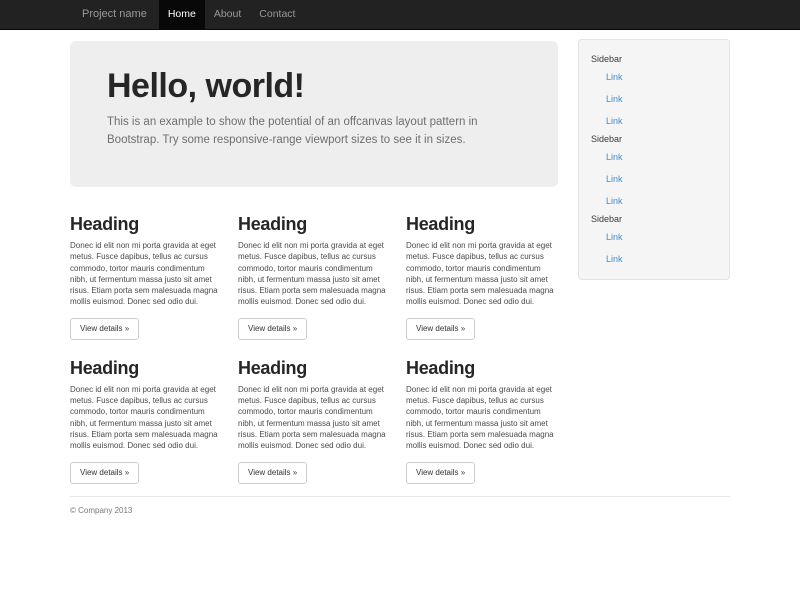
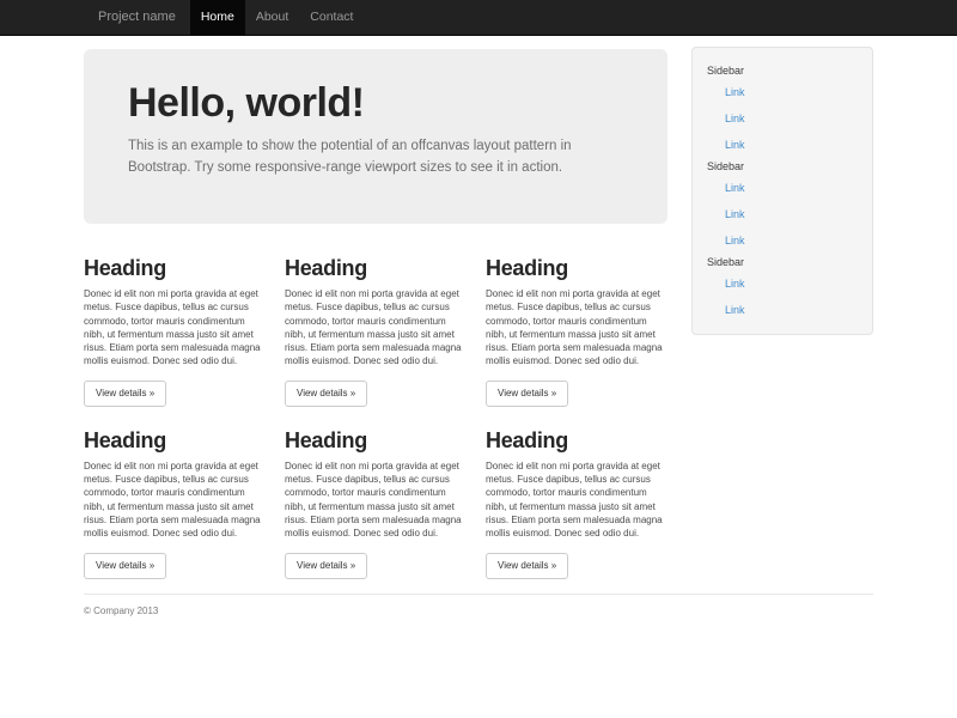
  Project name
  Home
  About
  Contact
  Hello, world!
- This is an example to show the potential of an offcanvas layout pattern in Bootstrap. Try some responsive-range viewport sizes to see it in sizes.
+ This is an example to show the potential of an offcanvas layout pattern in Bootstrap. Try some responsive-range viewport sizes to see it in action.
  Heading
  Donec id elit non mi porta gravida at eget metus. Fusce dapibus, tellus ac cursus commodo, tortor mauris condimentum nibh, ut fermentum massa justo sit amet risus. Etiam porta sem malesuada magna mollis euismod. Donec sed odio dui.
  View details »
  Heading
  Donec id elit non mi porta gravida at eget metus. Fusce dapibus, tellus ac cursus commodo, tortor mauris condimentum nibh, ut fermentum massa justo sit amet risus. Etiam porta sem malesuada magna mollis euismod. Donec sed odio dui.
  View details »
  Heading
  Donec id elit non mi porta gravida at eget metus. Fusce dapibus, tellus ac cursus commodo, tortor mauris condimentum nibh, ut fermentum massa justo sit amet risus. Etiam porta sem malesuada magna mollis euismod. Donec sed odio dui.
  View details »
  Heading
  Donec id elit non mi porta gravida at eget metus. Fusce dapibus, tellus ac cursus commodo, tortor mauris condimentum nibh, ut fermentum massa justo sit amet risus. Etiam porta sem malesuada magna mollis euismod. Donec sed odio dui.
  View details »
  Heading
  Donec id elit non mi porta gravida at eget metus. Fusce dapibus, tellus ac cursus commodo, tortor mauris condimentum nibh, ut fermentum massa justo sit amet risus. Etiam porta sem malesuada magna mollis euismod. Donec sed odio dui.
  View details »
  Heading
  Donec id elit non mi porta gravida at eget metus. Fusce dapibus, tellus ac cursus commodo, tortor mauris condimentum nibh, ut fermentum massa justo sit amet risus. Etiam porta sem malesuada magna mollis euismod. Donec sed odio dui.
  View details »
  Sidebar
  Link
  Link
  Link
  Sidebar
  Link
  Link
  Link
  Sidebar
  Link
  Link
  © Company 2013
